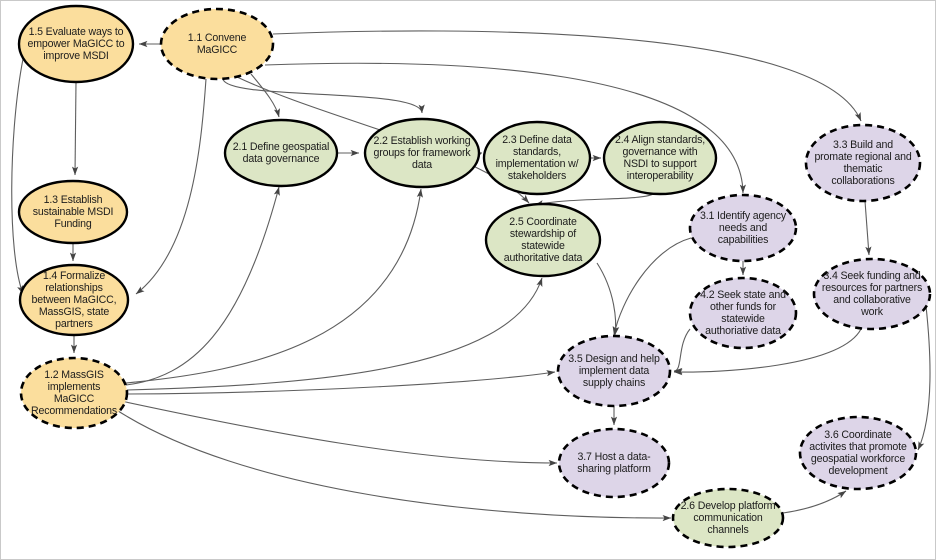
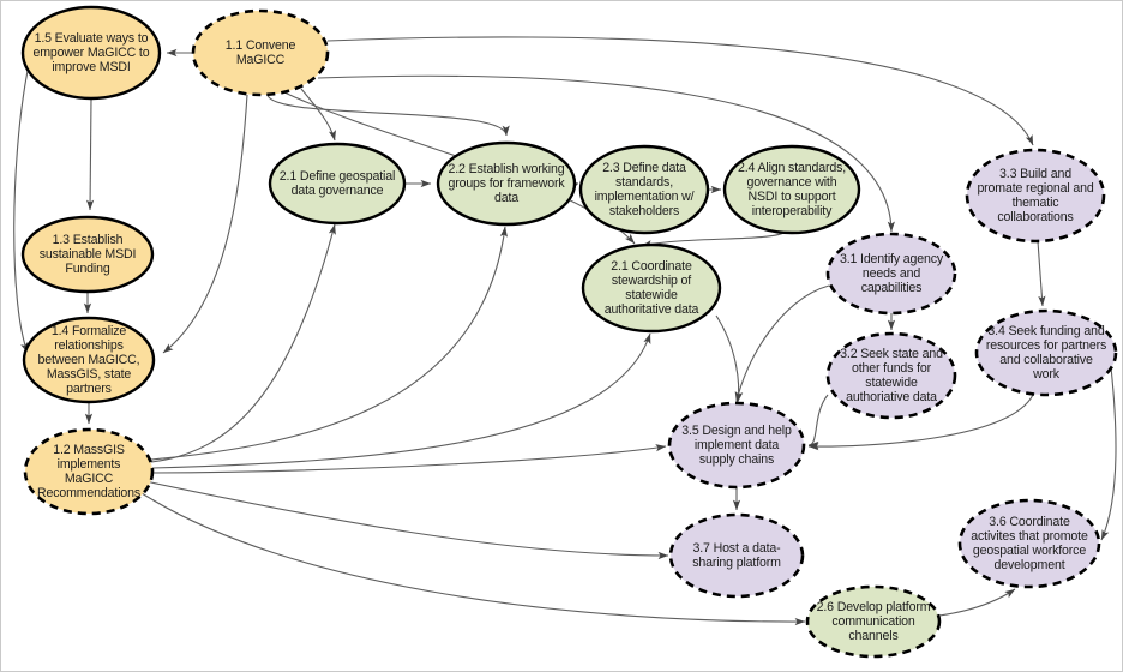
  1.5 Evaluate ways to empower MaGICC to improve MSDI
  1.1 Convene MaGICC
  2.1 Define geospatial data governance
  2.2 Establish working groups for framework data
  2.3 Define data standards, implementation w/ stakeholders
  2.4 Align standards, governance with NSDI to support interoperability
  3.3 Build and promate regional and thematic collaborations
  1.3 Establish sustainable MSDI Funding
- 2.5 Coordinate stewardship of statewide authoritative data
+ 2.1 Coordinate stewardship of statewide authoritative data
  3.1 Identify agency needs and capabilities
  3.4 Seek funding and resources for partners and collaborative work
  1.4 Formalize relationships between MaGICC, MassGIS, state partners
- 4.2 Seek state and other funds for statewide authoriative data
+ 3.2 Seek state and other funds for statewide authoriative data
  3.5 Design and help implement data supply chains
  1.2 MassGIS implements MaGICC Recommendations
  3.6 Coordinate activites that promote geospatial workforce development
  3.7 Host a data-sharing platform
  2.6 Develop platform communication channels
